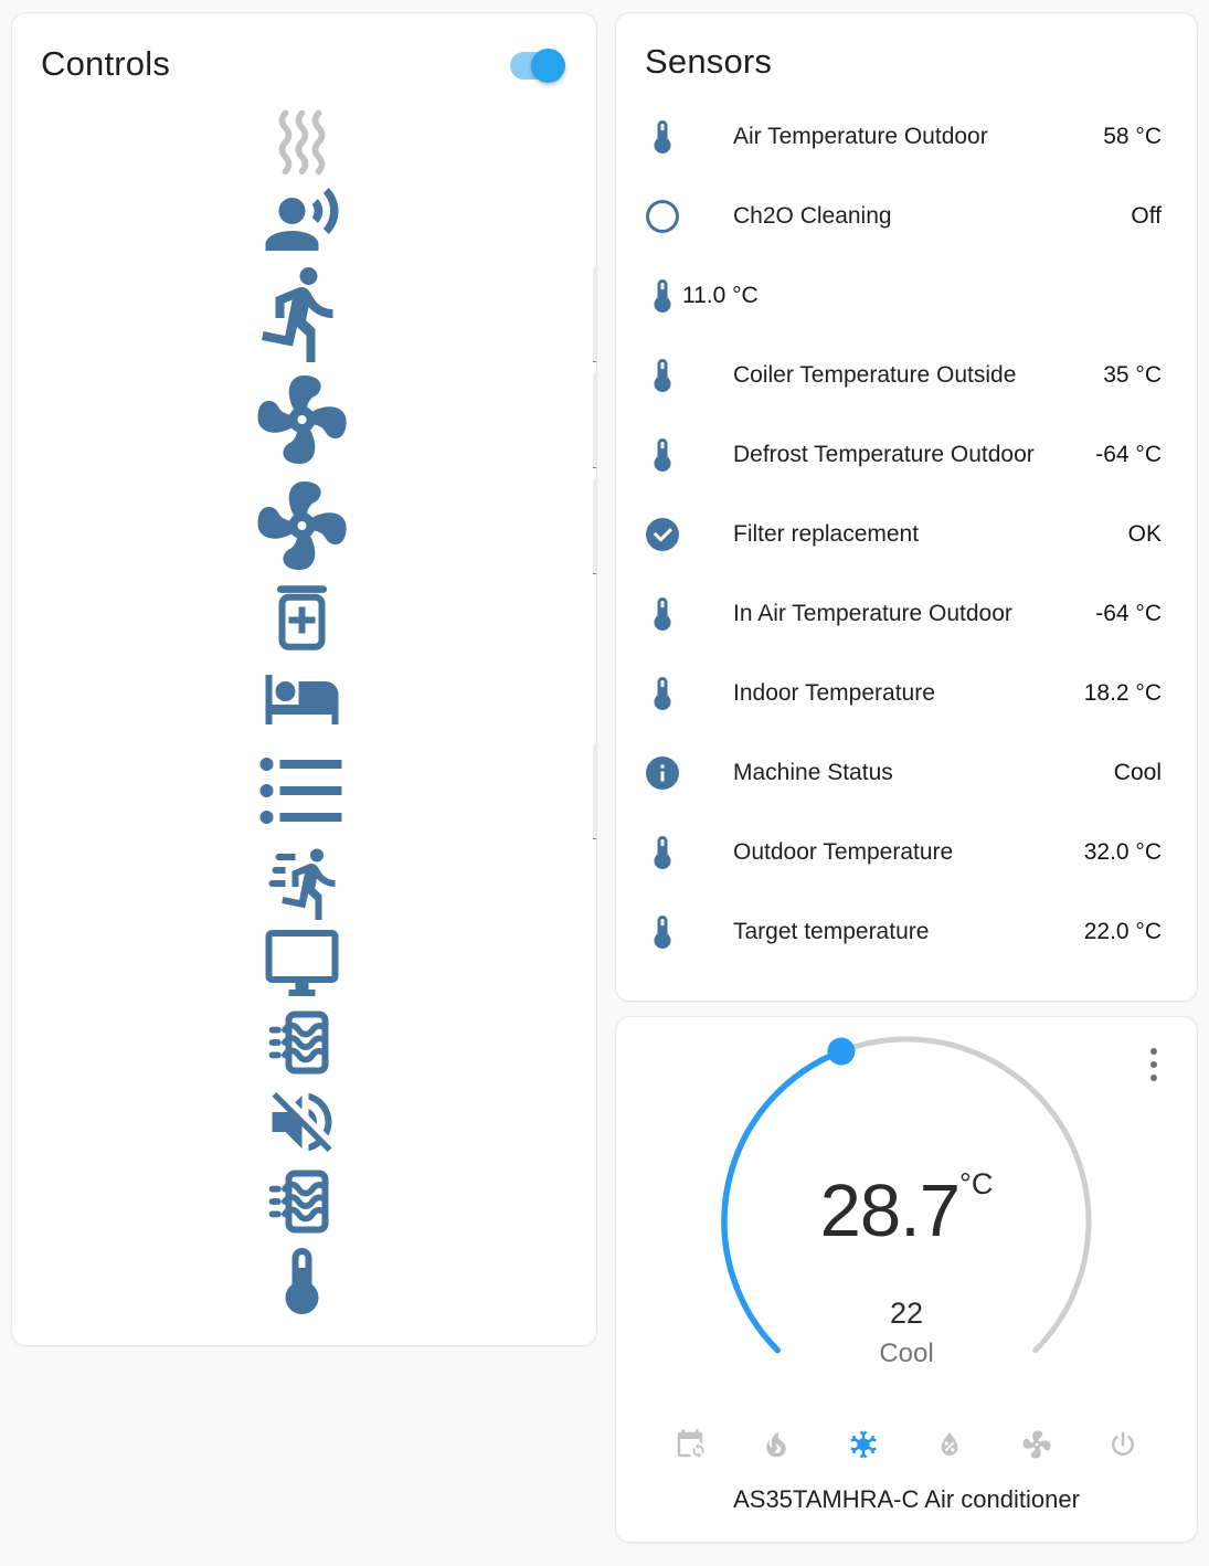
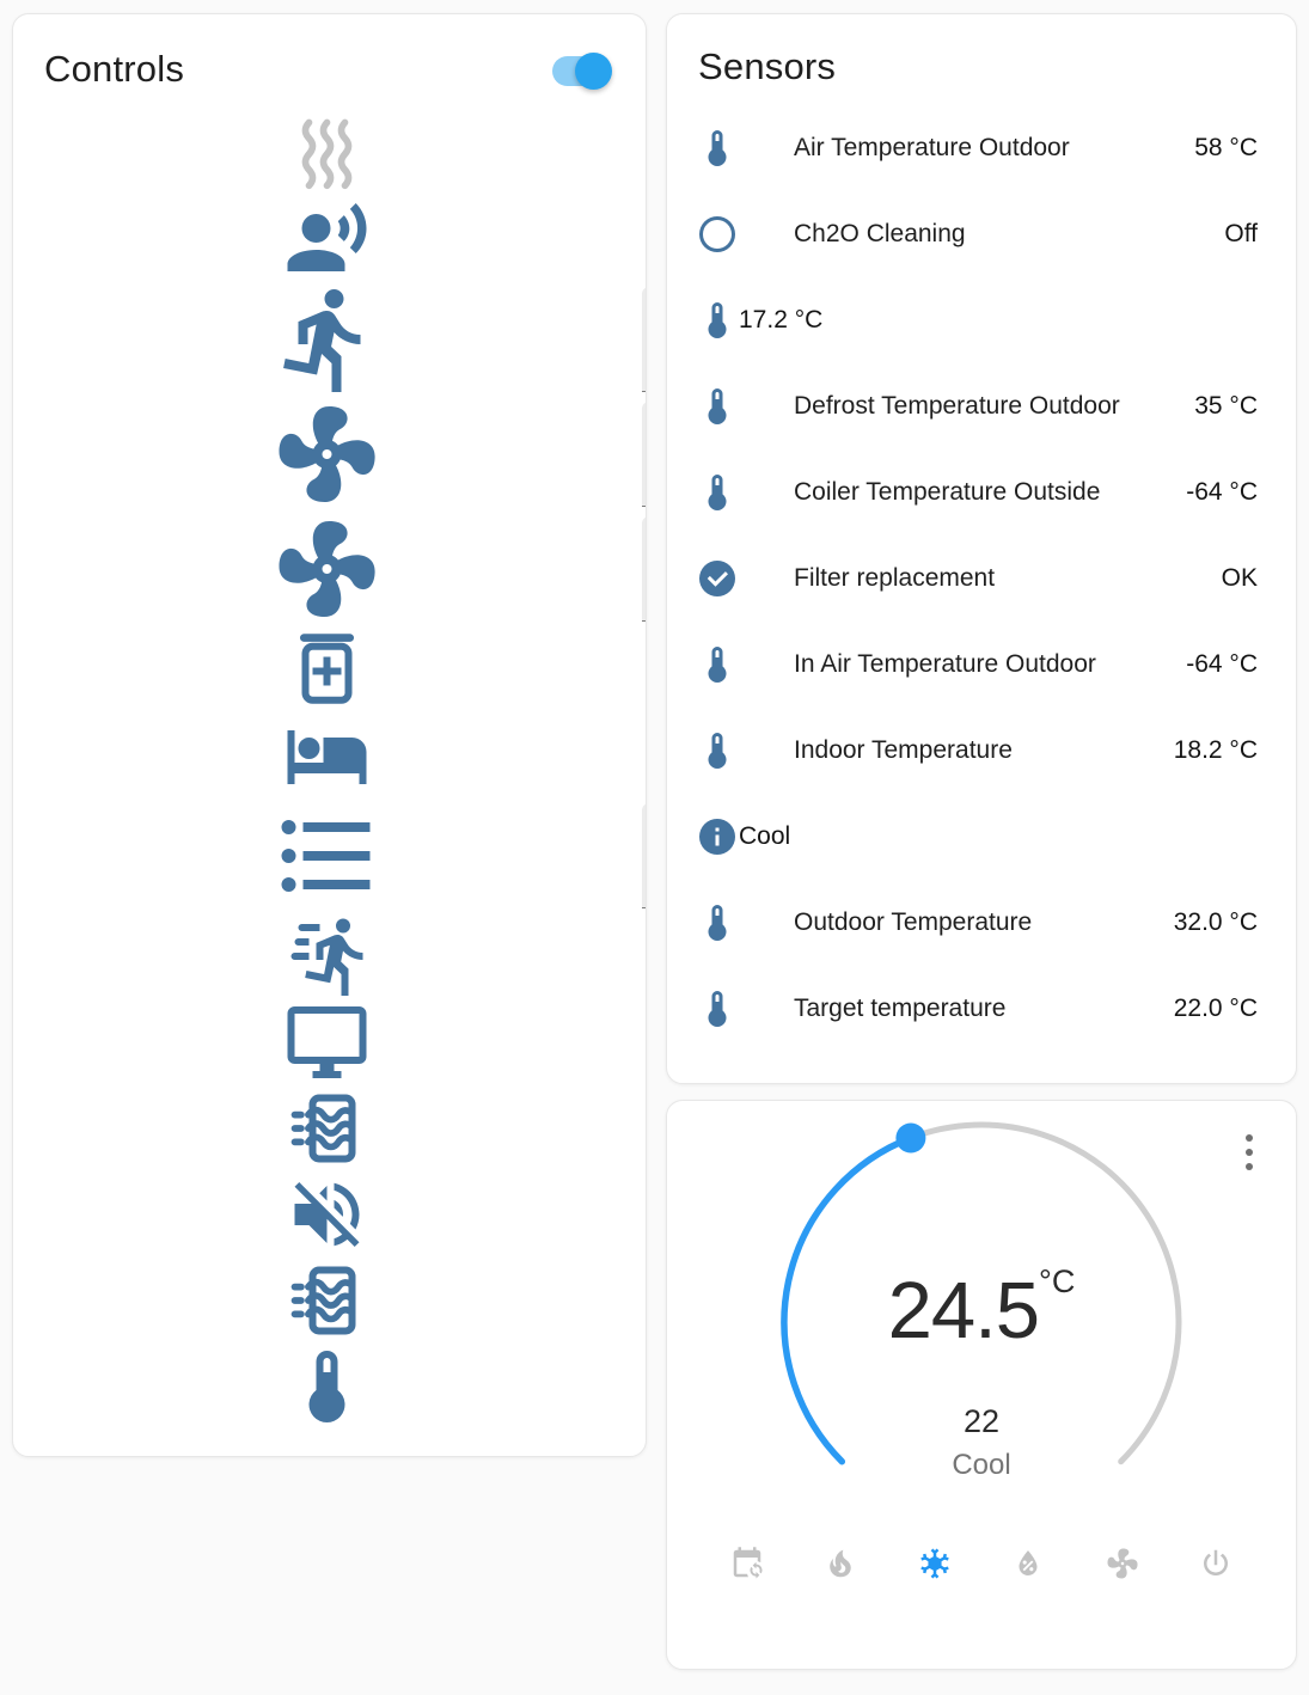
  Controls
  Sensors
  Air Temperature Outdoor
  58 °C
  Ch2O Cleaning
  Off
- 11.0 °C
+ 17.2 °C
- Coiler Temperature Outside
+ Defrost Temperature Outdoor
  35 °C
- Defrost Temperature Outdoor
+ Coiler Temperature Outside
  -64 °C
  Filter replacement
  OK
  In Air Temperature Outdoor
  -64 °C
  Indoor Temperature
  18.2 °C
- Machine Status
  Cool
  Outdoor Temperature
  32.0 °C
  Target temperature
  22.0 °C
- 28.7°C
+ 24.5°C
  22
  Cool
- AS35TAMHRA-C Air conditioner
